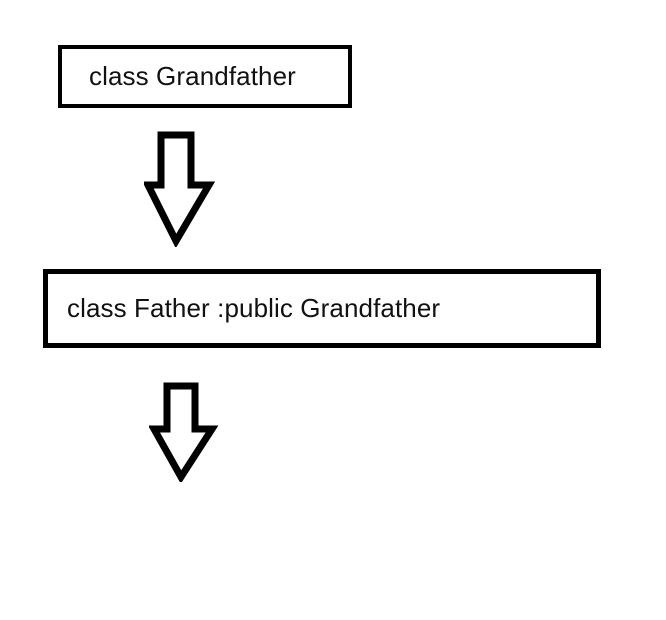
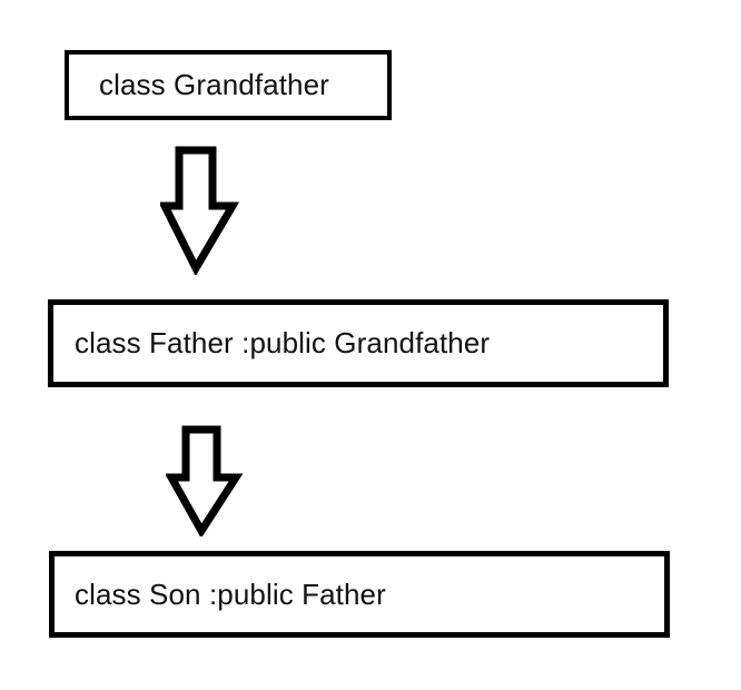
  class Grandfather
  class Father :public Grandfather
+ class Son :public Father
